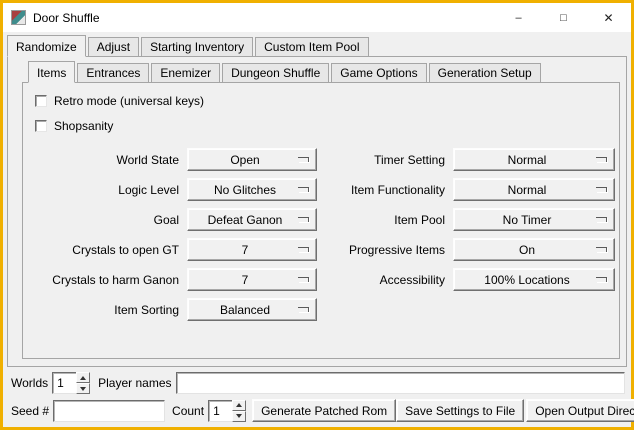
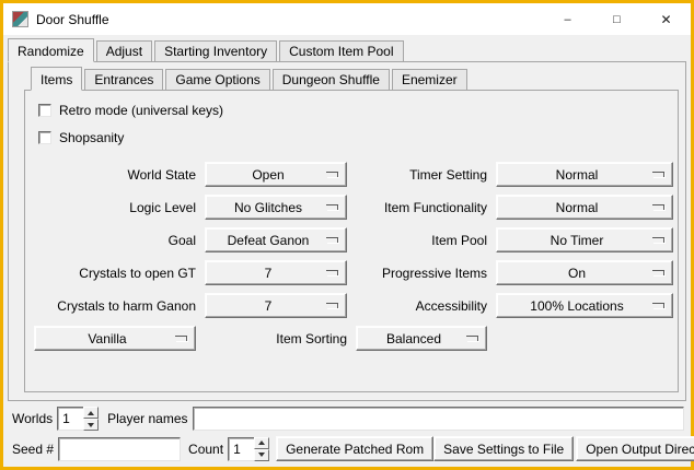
  Door Shuffle
  –
  □
  ✕
  Randomize
  Adjust
  Starting Inventory
  Custom Item Pool
  Items
  Entrances
- Enemizer
+ Game Options
  Dungeon Shuffle
- Game Options
+ Enemizer
- Generation Setup
  Retro mode (universal keys)
  Shopsanity
  World State
  Open
  Timer Setting
  Normal
  Logic Level
  No Glitches
  Item Functionality
  Normal
  Goal
  Defeat Ganon
  Item Pool
  No Timer
  Crystals to open GT
  7
  Progressive Items
  On
  Crystals to harm Ganon
  7
  Accessibility
  100% Locations
+ Vanilla
  Item Sorting
  Balanced
  Worlds
  1
  Player names
  Seed #
  Count
  1
  Generate Patched Rom
  Save Settings to File
  Open Output Direc
